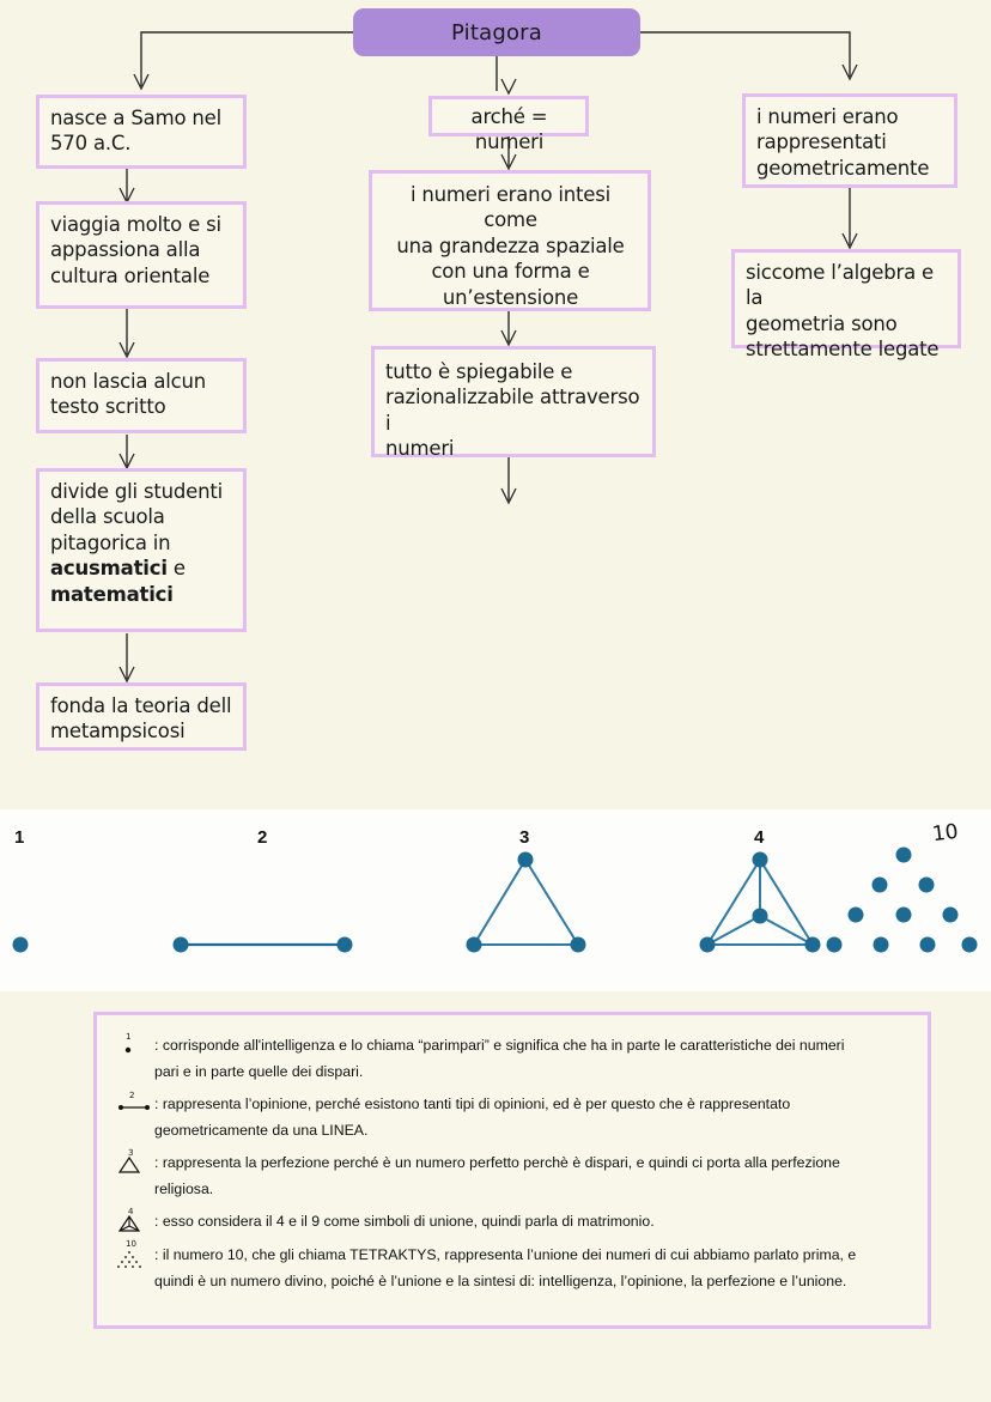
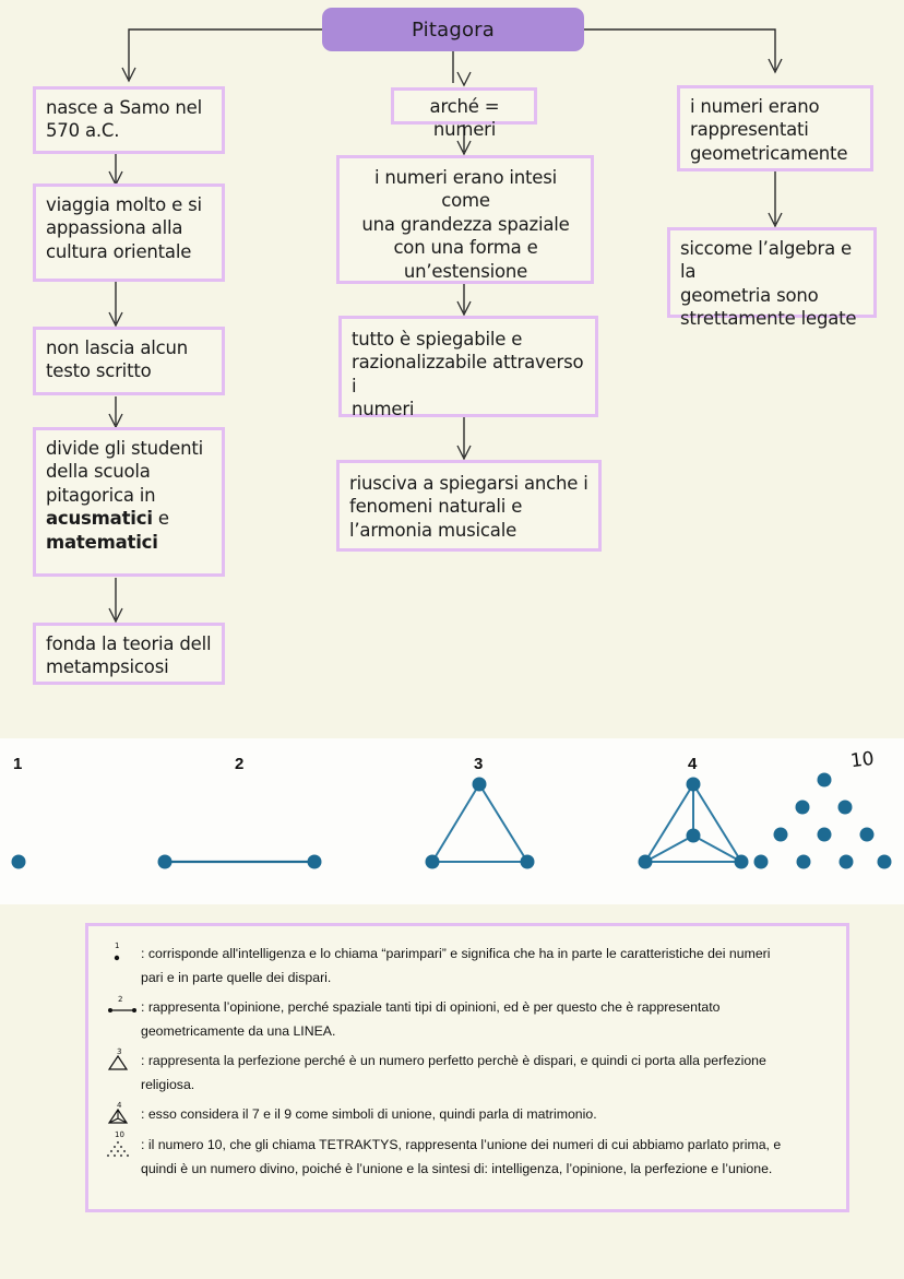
  Pitagora
  nasce a Samo nel
  570 a.C.
  viaggia molto e si
  appassiona alla
  cultura orientale
  non lascia alcun
  testo scritto
  divide gli studenti
  della scuola
  pitagorica in
  acusmatici e
  matematici
  fonda la teoria dell
  metampsicosi
  arché = numeri
  i numeri erano intesi come
  una grandezza spaziale
  con una forma e
  un’estensione
  tutto è spiegabile e
  razionalizzabile attraverso i
  numeri
+ riusciva a spiegarsi anche i
+ fenomeni naturali e
+ l’armonia musicale
  i numeri erano
  rappresentati
  geometricamente
  siccome l’algebra e la
  geometria sono
  strettamente legate
  1
  2
  3
  4
  1
  : corrisponde all'intelligenza e lo chiama “parimpari” e significa che ha in parte le caratteristiche dei numeri
  pari e in parte quelle dei dispari.
  2
- : rappresenta l’opinione, perché esistono tanti tipi di opinioni, ed è per questo che è rappresentato
+ : rappresenta l’opinione, perché spaziale tanti tipi di opinioni, ed è per questo che è rappresentato
  geometricamente da una LINEA.
  3
  : rappresenta la perfezione perché è un numero perfetto perchè è dispari, e quindi ci porta alla perfezione
  religiosa.
  4
- : esso considera il 4 e il 9 come simboli di unione, quindi parla di matrimonio.
+ : esso considera il 7 e il 9 come simboli di unione, quindi parla di matrimonio.
  10
  : il numero 10, che gli chiama TETRAKTYS, rappresenta l’unione dei numeri di cui abbiamo parlato prima, e
  quindi è un numero divino, poiché è l’unione e la sintesi di: intelligenza, l’opinione, la perfezione e l’unione.
